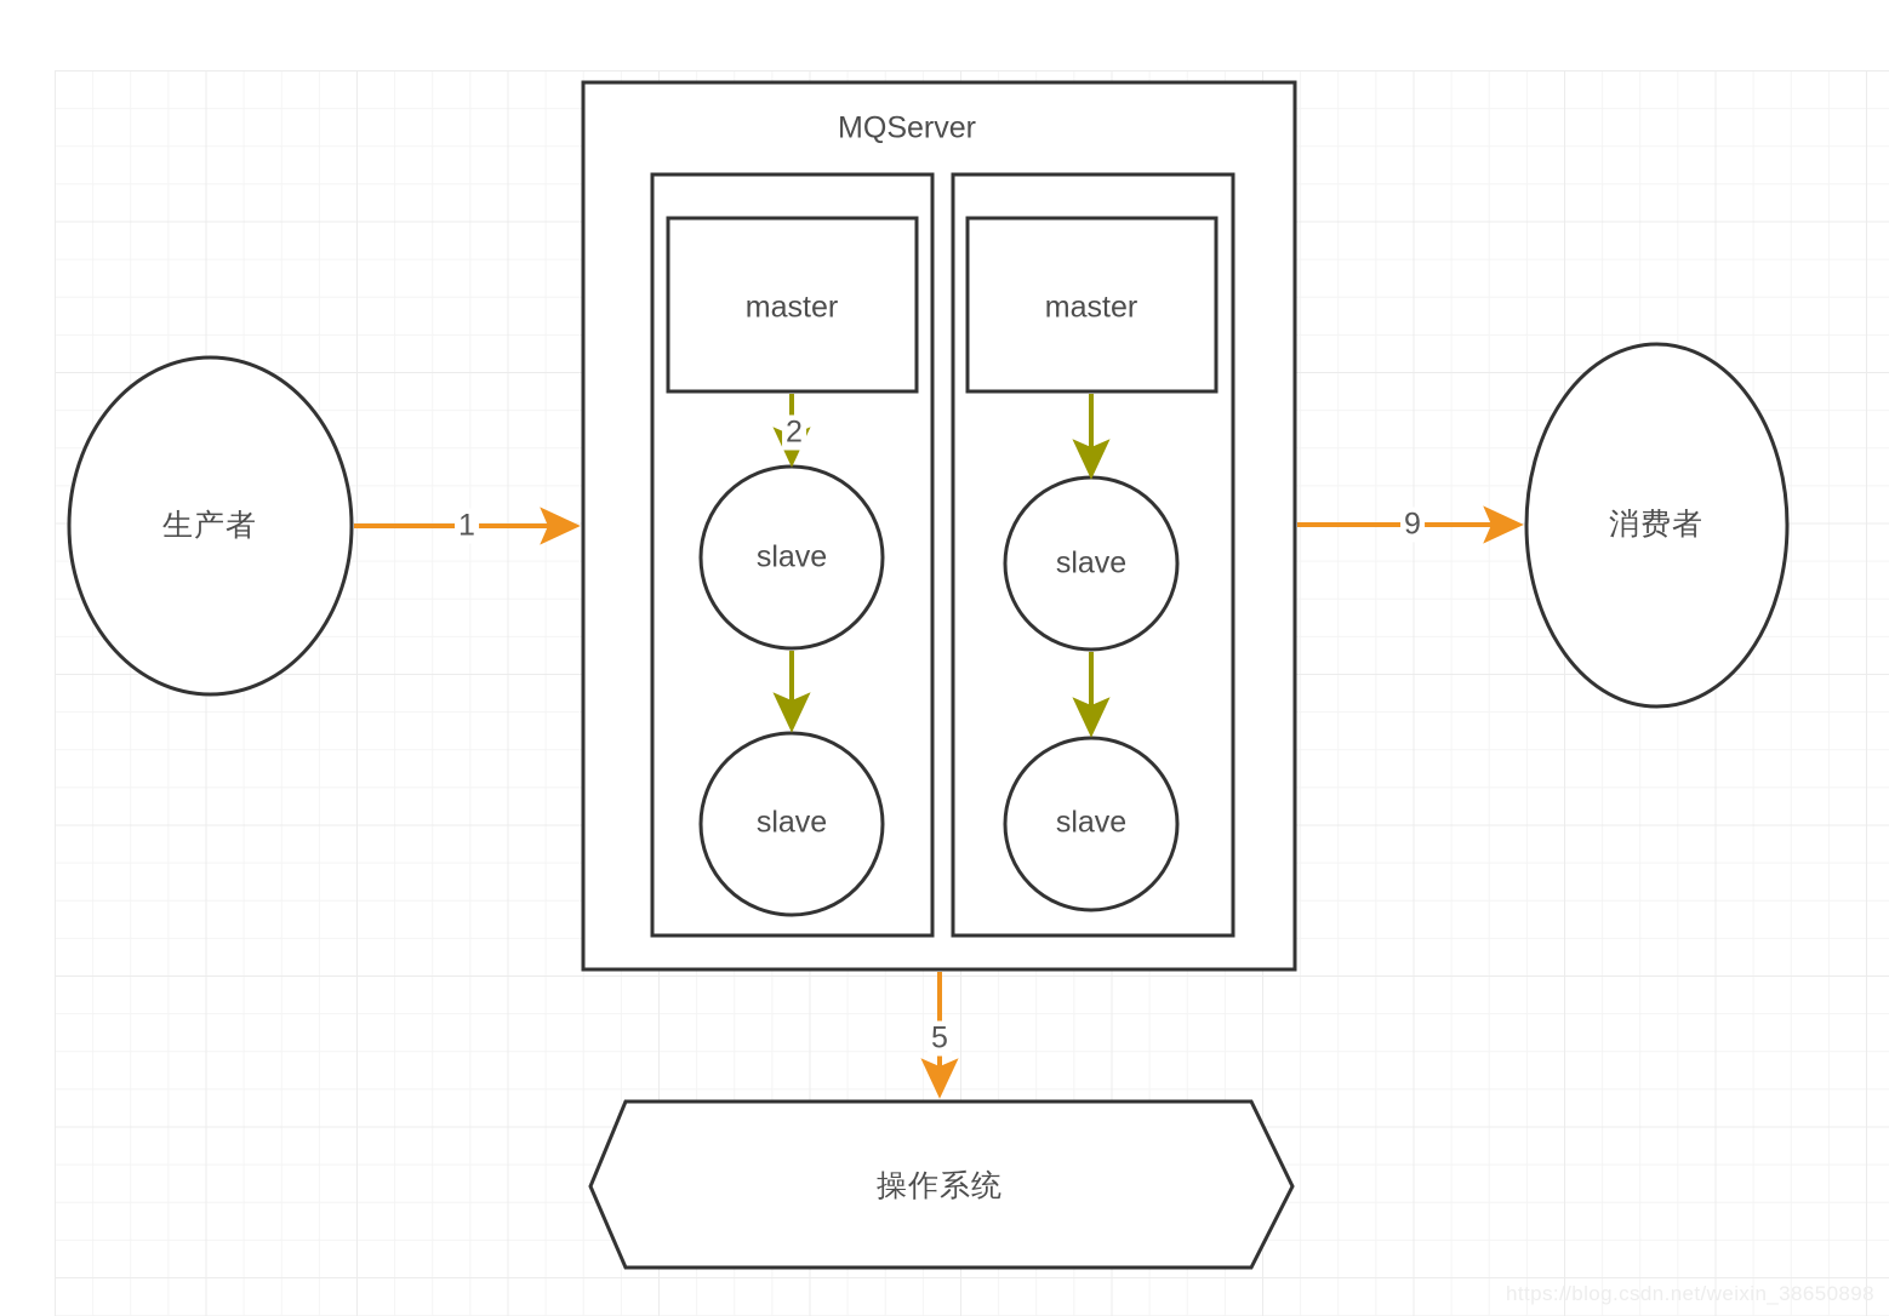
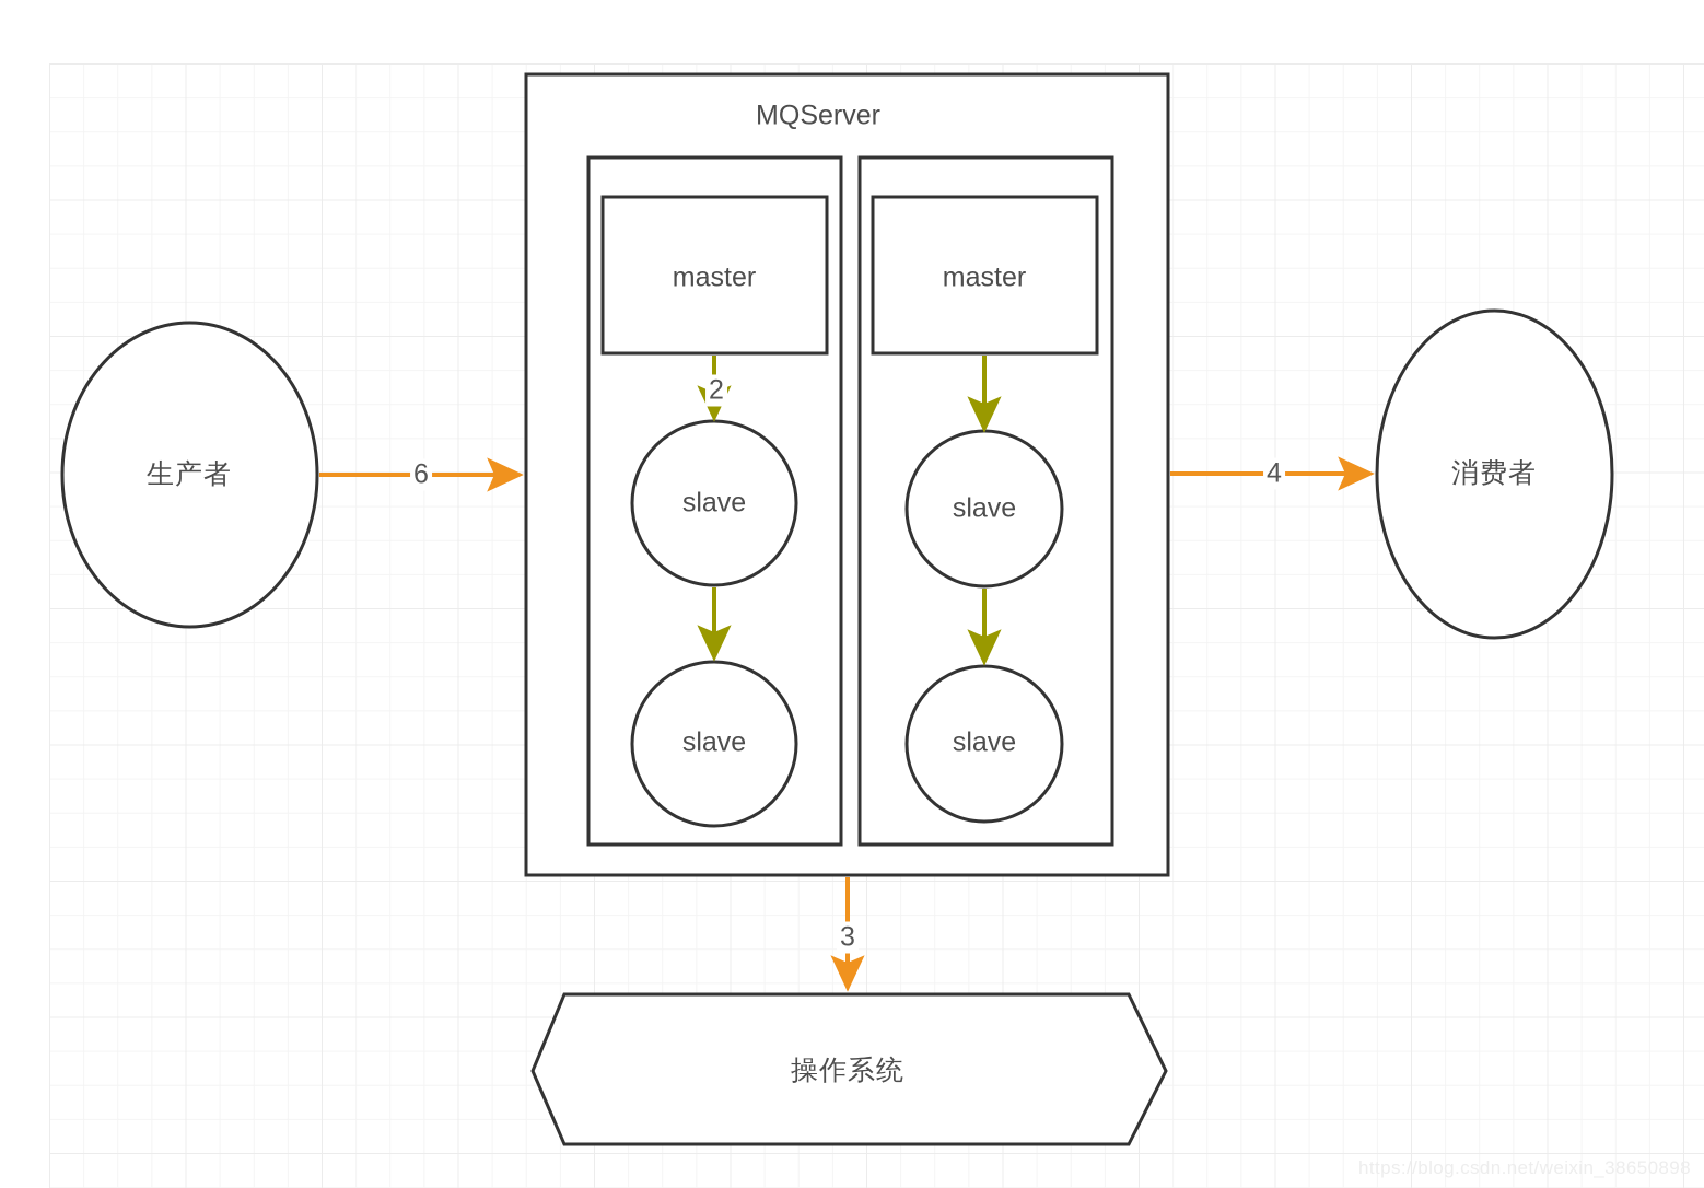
  MQServer
  生产者
  消费者
  master
  master
  slave
  slave
  slave
  slave
  操作系统
- 1
+ 6
  2
- 5
+ 3
- 9
+ 4
